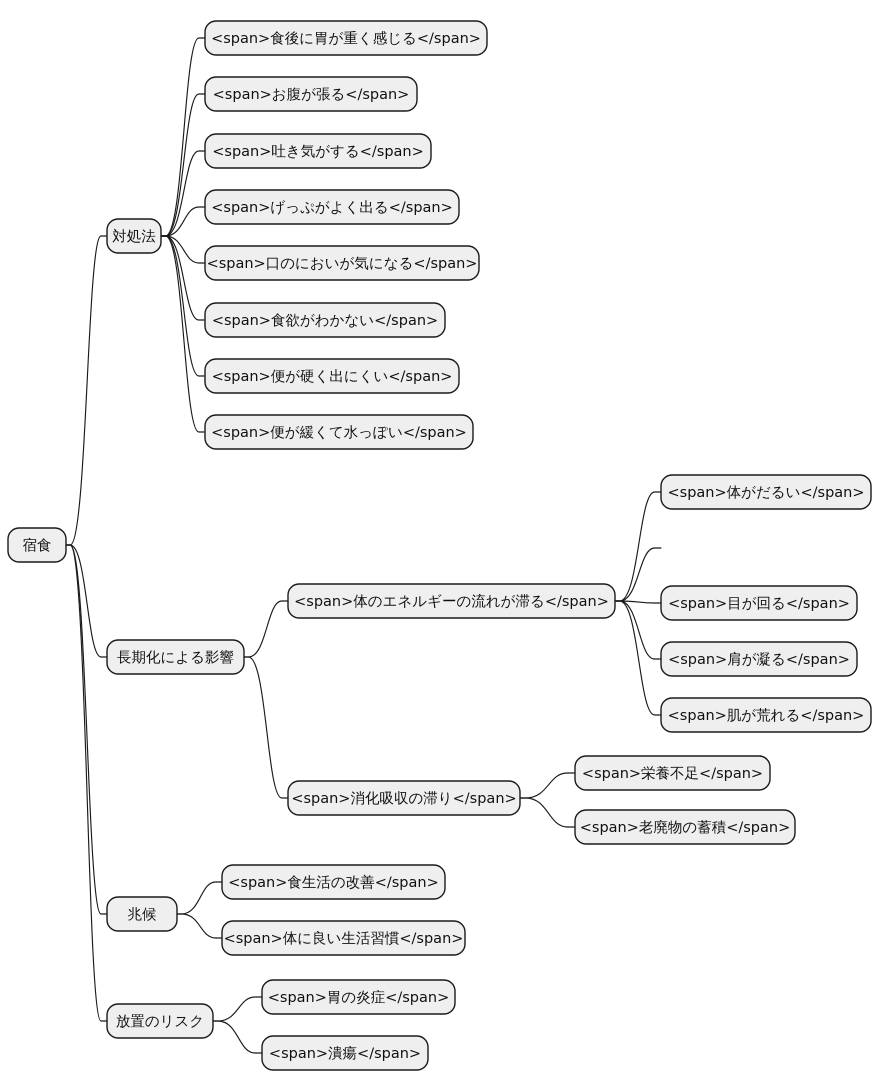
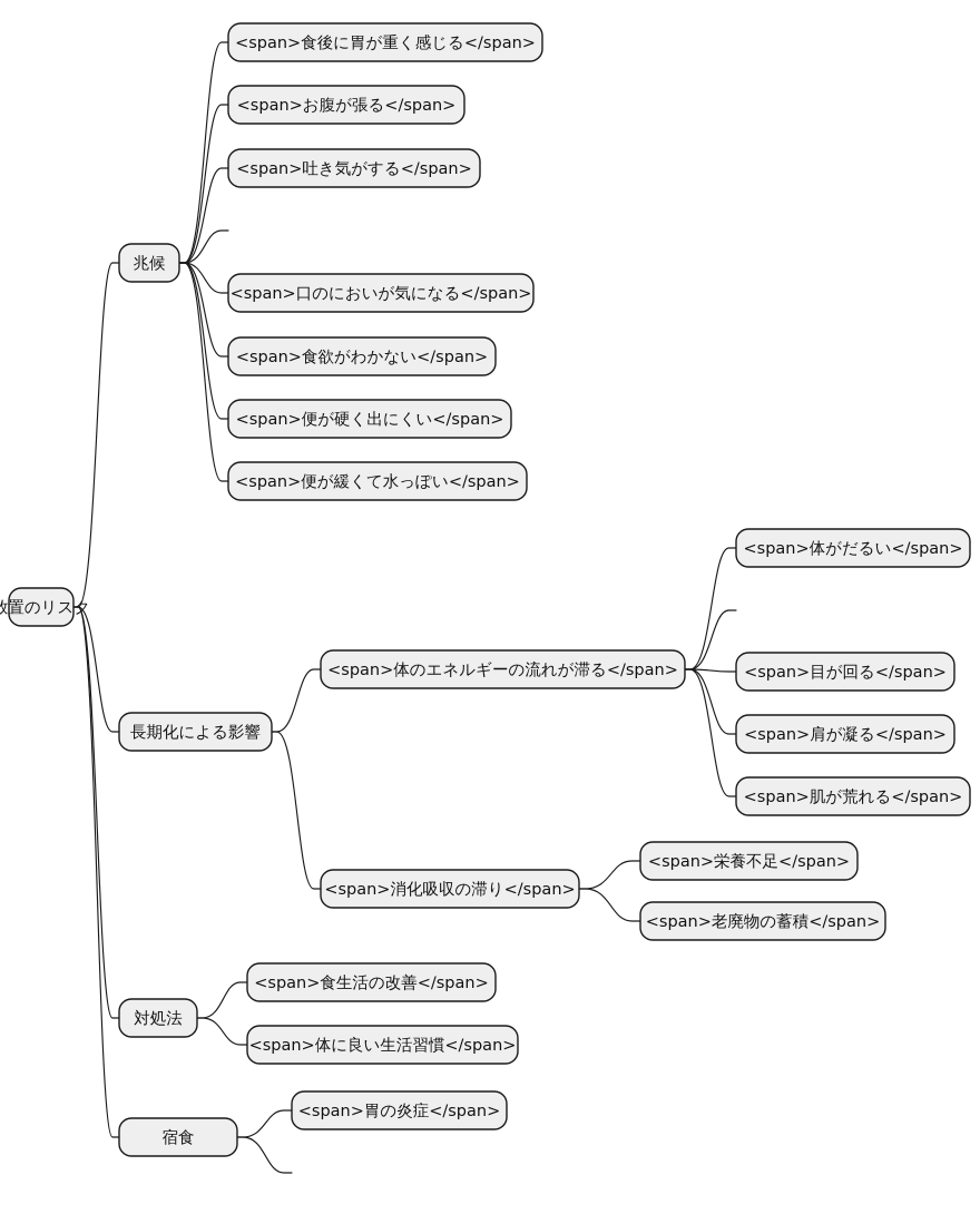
- 宿食
+ 放置のリスク
- 対処法
+ 兆候
  <span>食後に胃が重く感じる</span>
  <span>お腹が張る</span>
  <span>吐き気がする</span>
- <span>げっぷがよく出る</span>
  <span>口のにおいが気になる</span>
  <span>食欲がわかない</span>
  <span>便が硬く出にくい</span>
  <span>便が緩くて水っぽい</span>
  長期化による影響
  <span>体のエネルギーの流れが滞る</span>
  <span>体がだるい</span>
  <span>目が回る</span>
  <span>肩が凝る</span>
  <span>肌が荒れる</span>
  <span>消化吸収の滞り</span>
  <span>栄養不足</span>
  <span>老廃物の蓄積</span>
- 兆候
+ 対処法
  <span>食生活の改善</span>
  <span>体に良い生活習慣</span>
- 放置のリスク
+ 宿食
  <span>胃の炎症</span>
- <span>潰瘍</span>
